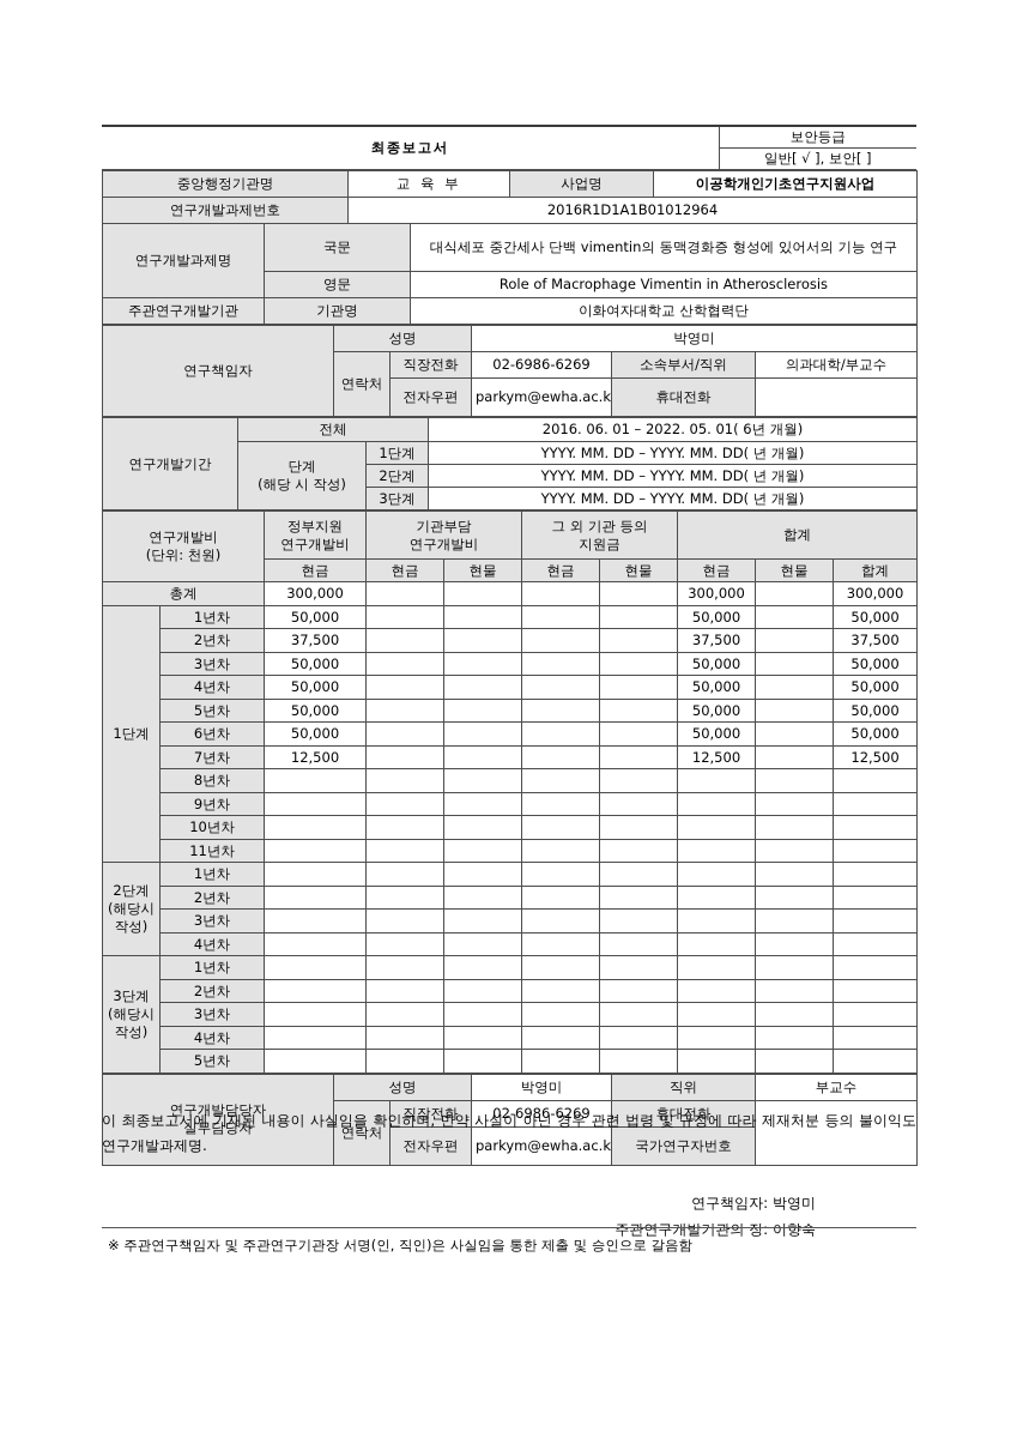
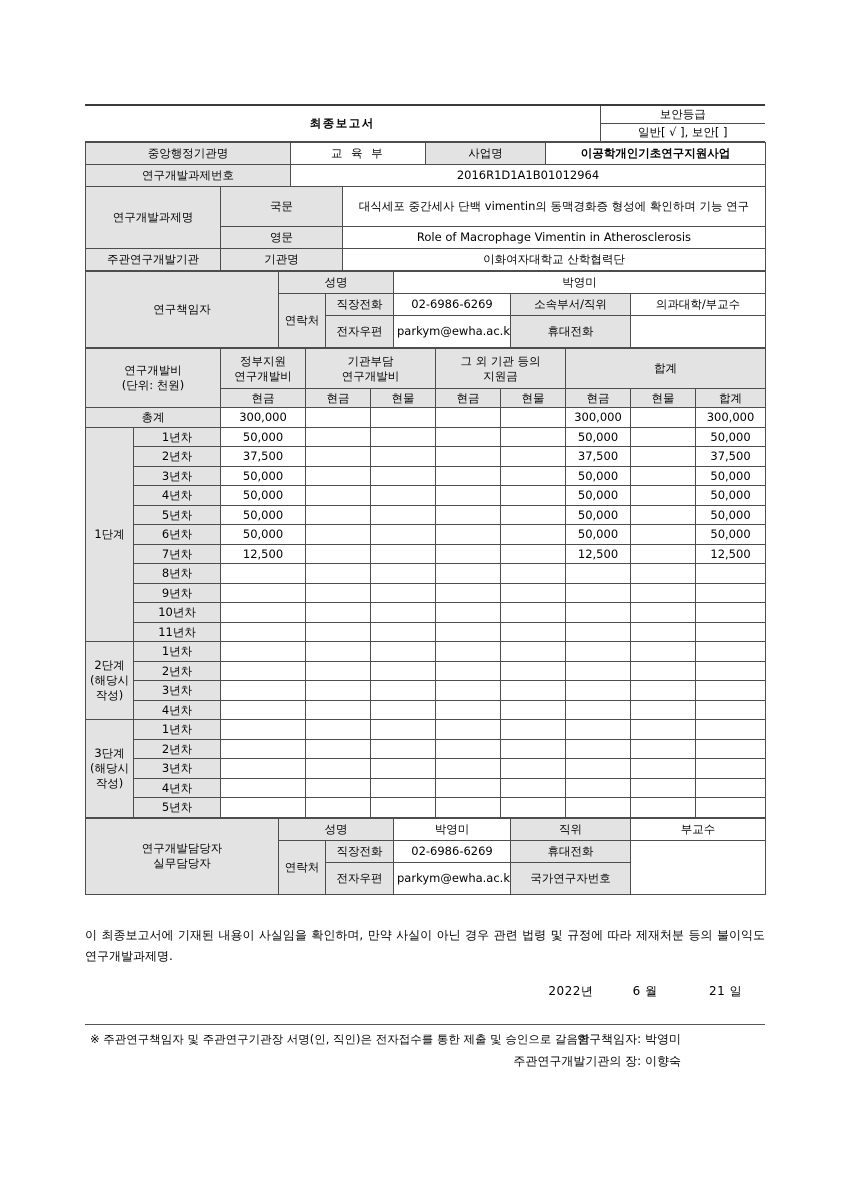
  최종보고서	보안등급
  일반[ √ ], 보안[ ]
  중앙행정기관명	교 육 부	사업명	이공학개인기초연구지원사업
  연구개발과제번호	2016R1D1A1B01012964
- 연구개발과제명	국문	대식세포 중간세사 단백 vimentin의 동맥경화증 형성에 있어서의 기능 연구
+ 연구개발과제명	국문	대식세포 중간세사 단백 vimentin의 동맥경화증 형성에 확인하며 기능 연구
  영문	Role of Macrophage Vimentin in Atherosclerosis
  주관연구개발기관	기관명	이화여자대학교 산학협력단
  연구책임자	성명	박영미
  연락처	직장전화	02-6986-6269	소속부서/직위	의과대학/부교수
  전자우편	parkym@ewha.ac.k	휴대전화
- 연구개발기간	전체	2016. 06. 01 – 2022. 05. 01( 6년 개월)
- 단계 (해당 시 작성)	1단계	YYYY. MM. DD – YYYY. MM. DD( 년 개월)
- 2단계	YYYY. MM. DD – YYYY. MM. DD( 년 개월)
- 3단계	YYYY. MM. DD – YYYY. MM. DD( 년 개월)
  연구개발비 (단위: 천원)	정부지원 연구개발비	기관부담 연구개발비	그 외 기관 등의 지원금	합계
  현금	현금	현물	현금	현물	현금	현물	합계
  총계	300,000					300,000		300,000
  1단계	1년차	50,000					50,000		50,000
  2년차	37,500					37,500		37,500
  3년차	50,000					50,000		50,000
  4년차	50,000					50,000		50,000
  5년차	50,000					50,000		50,000
  6년차	50,000					50,000		50,000
  7년차	12,500					12,500		12,500
  8년차
  9년차
  10년차
  11년차
  2단계(해당시 작성)	1년차
  2년차
  3년차
  4년차
  3단계(해당시 작성)	1년차
  2년차
  3년차
  4년차
  5년차
  연구개발담당자 실무담당자	성명	박영미	직위	부교수
  연락처	직장전화	02-6986-6269	휴대전화
  전자우편	parkym@ewha.ac.k	국가연구자번호
  이 최종보고서에 기재된 내용이 사실임을 확인하며, 만약 사실이 아닌 경우 관련 법령 및 규정에 따라 제재처분 등의 불이익도 연구개발과제명.
+ 2022년 6 월 21 일
  연구책임자: 박영미
  주관연구개발기관의 장: 이향숙
- ※ 주관연구책임자 및 주관연구기관장 서명(인, 직인)은 사실임을 통한 제출 및 승인으로 갈음함
+ ※ 주관연구책임자 및 주관연구기관장 서명(인, 직인)은 전자접수를 통한 제출 및 승인으로 갈음함
